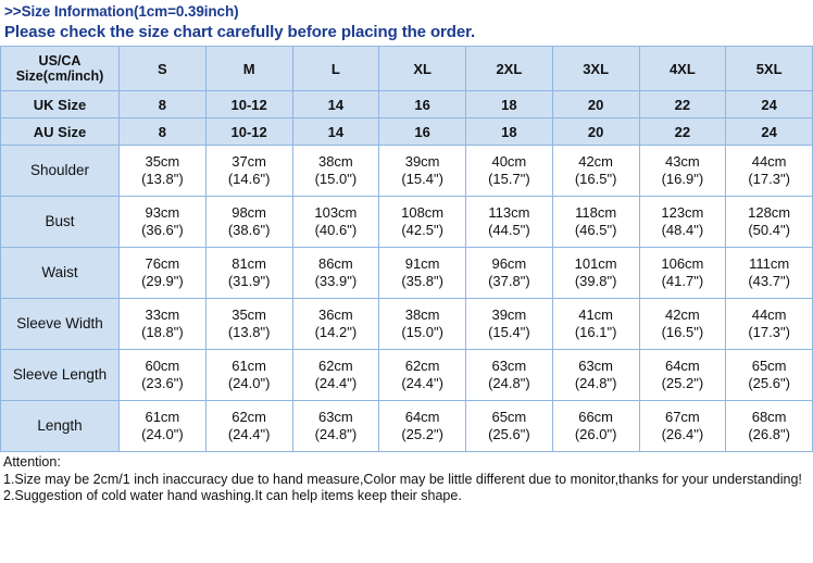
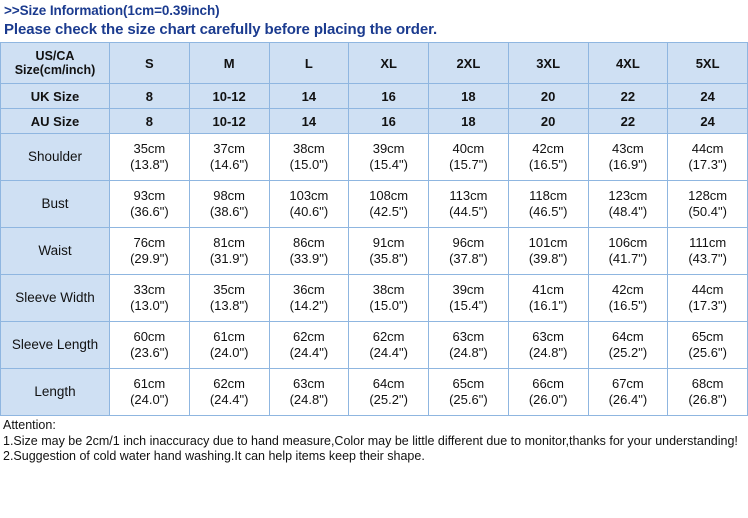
  >>Size Information(1cm=0.39inch)
  Please check the size chart carefully before placing the order.
  US/CA Size(cm/inch)	S	M	L	XL	2XL	3XL	4XL	5XL
  UK Size	8	10-12	14	16	18	20	22	24
  AU Size	8	10-12	14	16	18	20	22	24
  Shoulder	35cm(13.8")	37cm(14.6")	38cm(15.0")	39cm(15.4")	40cm(15.7")	42cm(16.5")	43cm(16.9")	44cm(17.3")
  Bust	93cm(36.6")	98cm(38.6")	103cm(40.6")	108cm(42.5")	113cm(44.5")	118cm(46.5")	123cm(48.4")	128cm(50.4")
  Waist	76cm(29.9")	81cm(31.9")	86cm(33.9")	91cm(35.8")	96cm(37.8")	101cm(39.8")	106cm(41.7")	111cm(43.7")
- Sleeve Width	33cm(18.8")	35cm(13.8")	36cm(14.2")	38cm(15.0")	39cm(15.4")	41cm(16.1")	42cm(16.5")	44cm(17.3")
+ Sleeve Width	33cm(13.0")	35cm(13.8")	36cm(14.2")	38cm(15.0")	39cm(15.4")	41cm(16.1")	42cm(16.5")	44cm(17.3")
  Sleeve Length	60cm(23.6")	61cm(24.0")	62cm(24.4")	62cm(24.4")	63cm(24.8")	63cm(24.8")	64cm(25.2")	65cm(25.6")
  Length	61cm(24.0")	62cm(24.4")	63cm(24.8")	64cm(25.2")	65cm(25.6")	66cm(26.0")	67cm(26.4")	68cm(26.8")
  Attention:
  1.Size may be 2cm/1 inch inaccuracy due to hand measure,Color may be little different due to monitor,thanks for your understanding!
  2.Suggestion of cold water hand washing.It can help items keep their shape.
